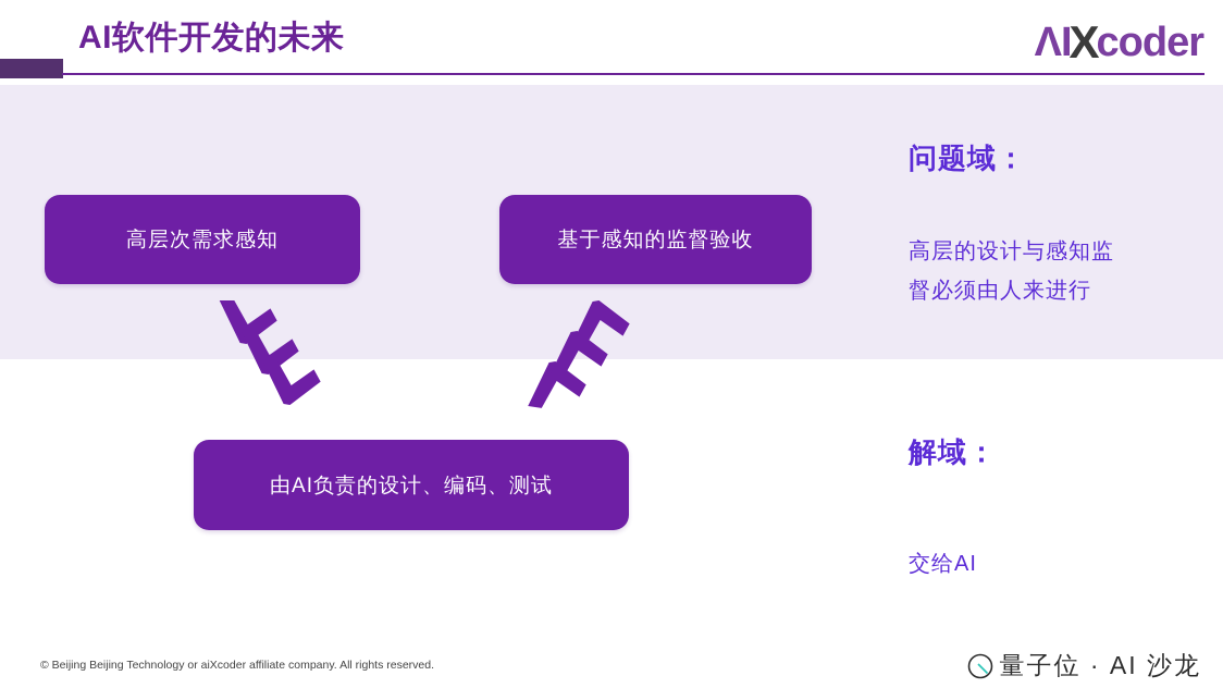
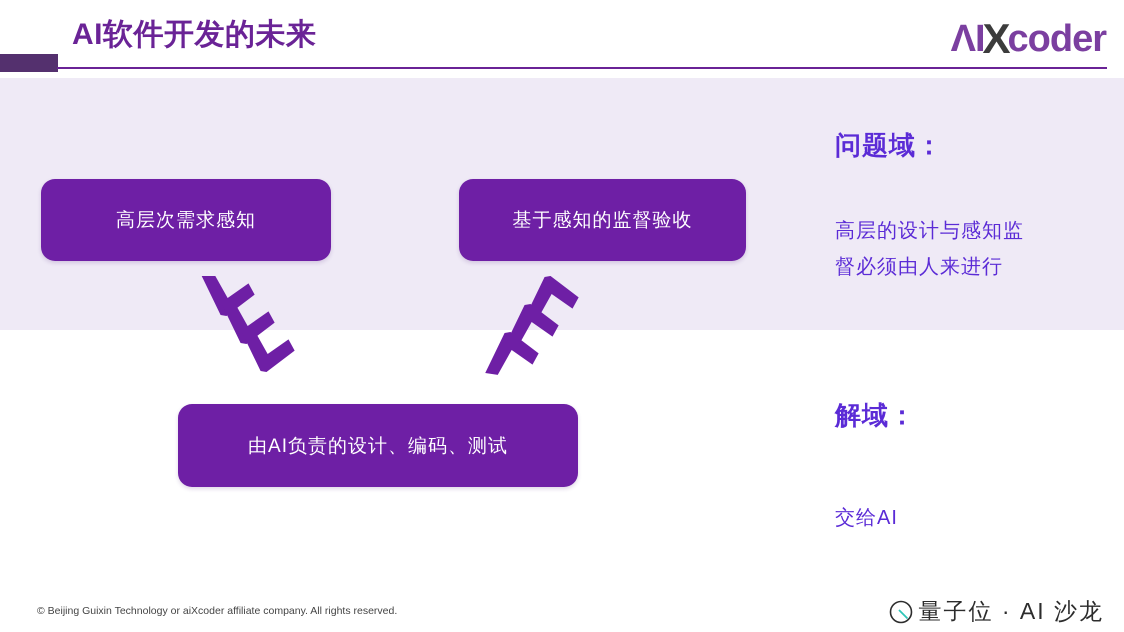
  AI软件开发的未来
  ΛI
  X
  coder
  高层次需求感知
  基于感知的监督验收
  由AI负责的设计、编码、测试
  问题域：
  高层的设计与感知监
  督必须由人来进行
  解域：
  交给AI
- © Beijing Beijing Technology or aiXcoder affiliate company. All rights reserved.
+ © Beijing Guixin Technology or aiXcoder affiliate company. All rights reserved.
  量子位 · AI 沙龙
